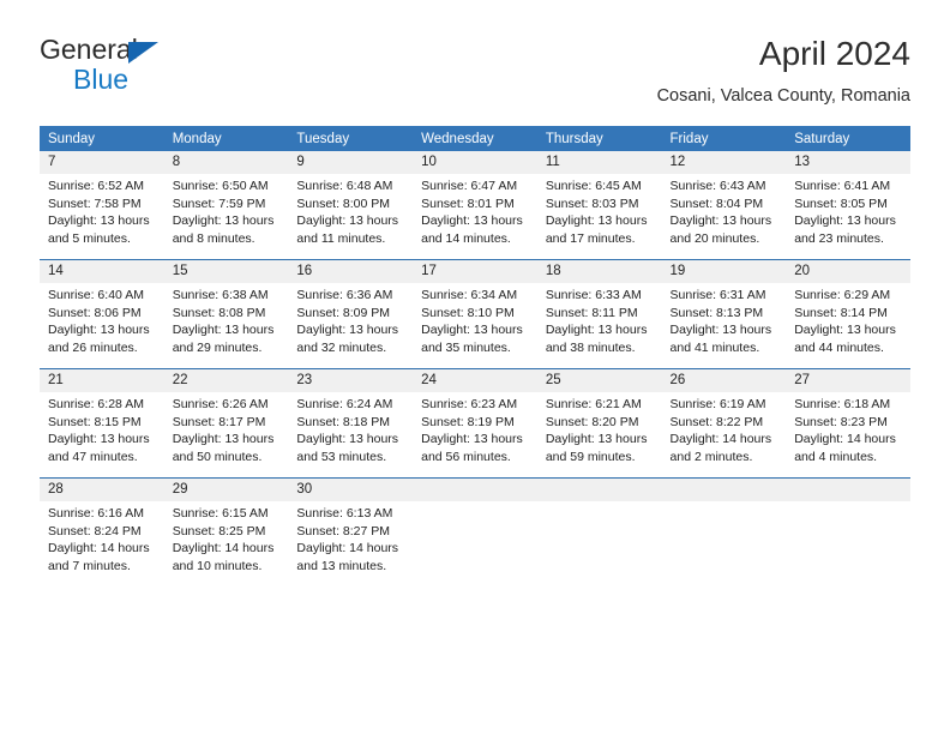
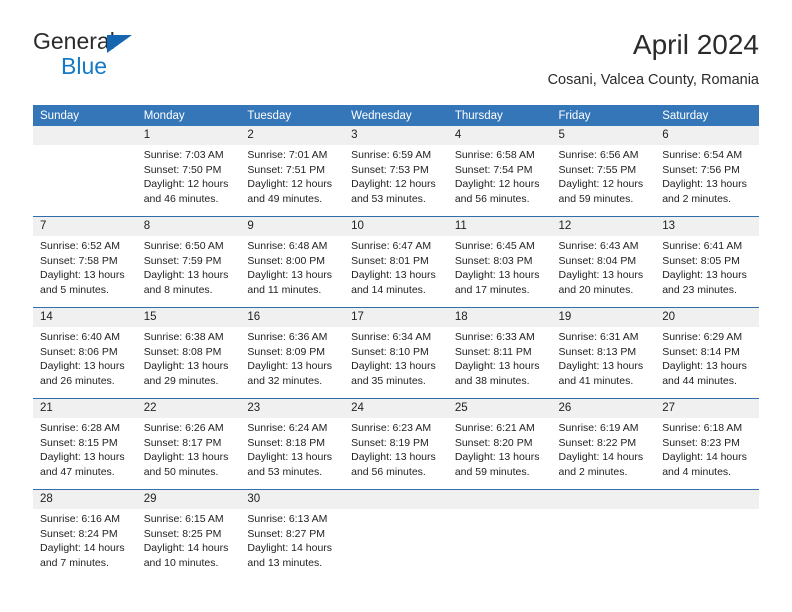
  General
  Blue
  April 2024
  Cosani, Valcea County, Romania
  Sunday	Monday	Tuesday	Wednesday	Thursday	Friday	Saturday
+ 	1Sunrise: 7:03 AMSunset: 7:50 PMDaylight: 12 hoursand 46 minutes.	2Sunrise: 7:01 AMSunset: 7:51 PMDaylight: 12 hoursand 49 minutes.	3Sunrise: 6:59 AMSunset: 7:53 PMDaylight: 12 hoursand 53 minutes.	4Sunrise: 6:58 AMSunset: 7:54 PMDaylight: 12 hoursand 56 minutes.	5Sunrise: 6:56 AMSunset: 7:55 PMDaylight: 12 hoursand 59 minutes.	6Sunrise: 6:54 AMSunset: 7:56 PMDaylight: 13 hoursand 2 minutes.
  7Sunrise: 6:52 AMSunset: 7:58 PMDaylight: 13 hoursand 5 minutes.	8Sunrise: 6:50 AMSunset: 7:59 PMDaylight: 13 hoursand 8 minutes.	9Sunrise: 6:48 AMSunset: 8:00 PMDaylight: 13 hoursand 11 minutes.	10Sunrise: 6:47 AMSunset: 8:01 PMDaylight: 13 hoursand 14 minutes.	11Sunrise: 6:45 AMSunset: 8:03 PMDaylight: 13 hoursand 17 minutes.	12Sunrise: 6:43 AMSunset: 8:04 PMDaylight: 13 hoursand 20 minutes.	13Sunrise: 6:41 AMSunset: 8:05 PMDaylight: 13 hoursand 23 minutes.
  14Sunrise: 6:40 AMSunset: 8:06 PMDaylight: 13 hoursand 26 minutes.	15Sunrise: 6:38 AMSunset: 8:08 PMDaylight: 13 hoursand 29 minutes.	16Sunrise: 6:36 AMSunset: 8:09 PMDaylight: 13 hoursand 32 minutes.	17Sunrise: 6:34 AMSunset: 8:10 PMDaylight: 13 hoursand 35 minutes.	18Sunrise: 6:33 AMSunset: 8:11 PMDaylight: 13 hoursand 38 minutes.	19Sunrise: 6:31 AMSunset: 8:13 PMDaylight: 13 hoursand 41 minutes.	20Sunrise: 6:29 AMSunset: 8:14 PMDaylight: 13 hoursand 44 minutes.
  21Sunrise: 6:28 AMSunset: 8:15 PMDaylight: 13 hoursand 47 minutes.	22Sunrise: 6:26 AMSunset: 8:17 PMDaylight: 13 hoursand 50 minutes.	23Sunrise: 6:24 AMSunset: 8:18 PMDaylight: 13 hoursand 53 minutes.	24Sunrise: 6:23 AMSunset: 8:19 PMDaylight: 13 hoursand 56 minutes.	25Sunrise: 6:21 AMSunset: 8:20 PMDaylight: 13 hoursand 59 minutes.	26Sunrise: 6:19 AMSunset: 8:22 PMDaylight: 14 hoursand 2 minutes.	27Sunrise: 6:18 AMSunset: 8:23 PMDaylight: 14 hoursand 4 minutes.
  28Sunrise: 6:16 AMSunset: 8:24 PMDaylight: 14 hoursand 7 minutes.	29Sunrise: 6:15 AMSunset: 8:25 PMDaylight: 14 hoursand 10 minutes.	30Sunrise: 6:13 AMSunset: 8:27 PMDaylight: 14 hoursand 13 minutes.
